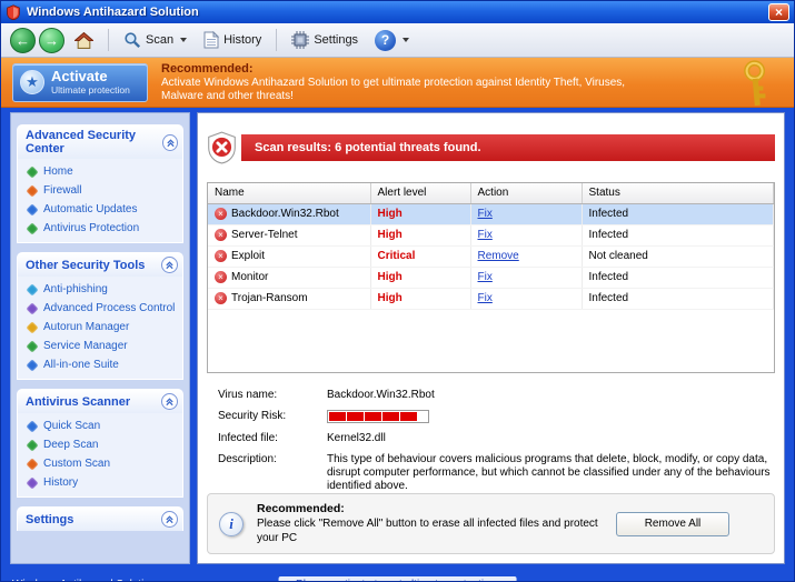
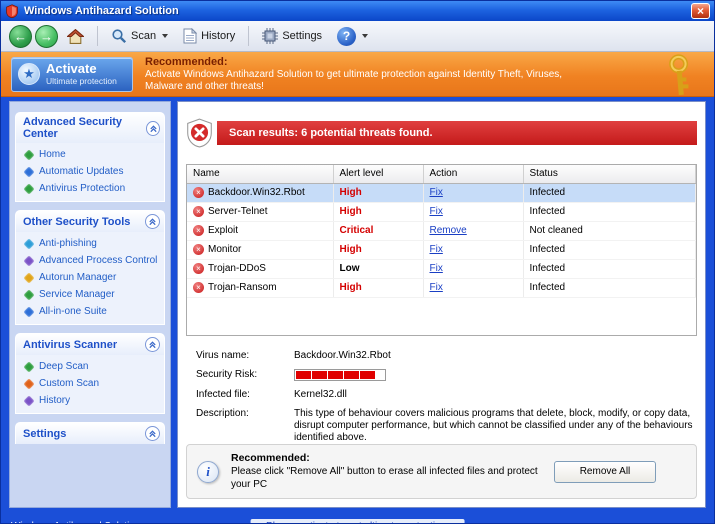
  Windows Antihazard Solution
  ×
  ←
  →
  Scan
  History
  Settings
  ?
  ★
  Activate
  Ultimate protection
  Recommended:
  Activate Windows Antihazard Solution to get ultimate protection against Identity Theft, Viruses, Malware and other threats!
  Advanced Security Center
  Home
- Firewall
  Automatic Updates
  Antivirus Protection
  Other Security Tools
  Anti-phishing
  Advanced Process Control
  Autorun Manager
  Service Manager
  All-in-one Suite
  Antivirus Scanner
- Quick Scan
  Deep Scan
  Custom Scan
  History
  Settings
  Scan results: 6 potential threats found.
  Name	Alert level	Action	Status
  × Backdoor.Win32.Rbot	High	Fix	Infected
  × Server-Telnet	High	Fix	Infected
  × Exploit	Critical	Remove	Not cleaned
  × Monitor	High	Fix	Infected
+ × Trojan-DDoS	Low	Fix	Infected
  × Trojan-Ransom	High	Fix	Infected
  Virus name:
  Backdoor.Win32.Rbot
  Security Risk:
  Infected file:
  Kernel32.dll
  Description:
  This type of behaviour covers malicious programs that delete, block, modify, or copy data, disrupt computer performance, but which cannot be classified under any of the behaviours identified above.
  i
  Recommended:
  Please click "Remove All" button to erase all infected files and protect your PC
  Remove All
